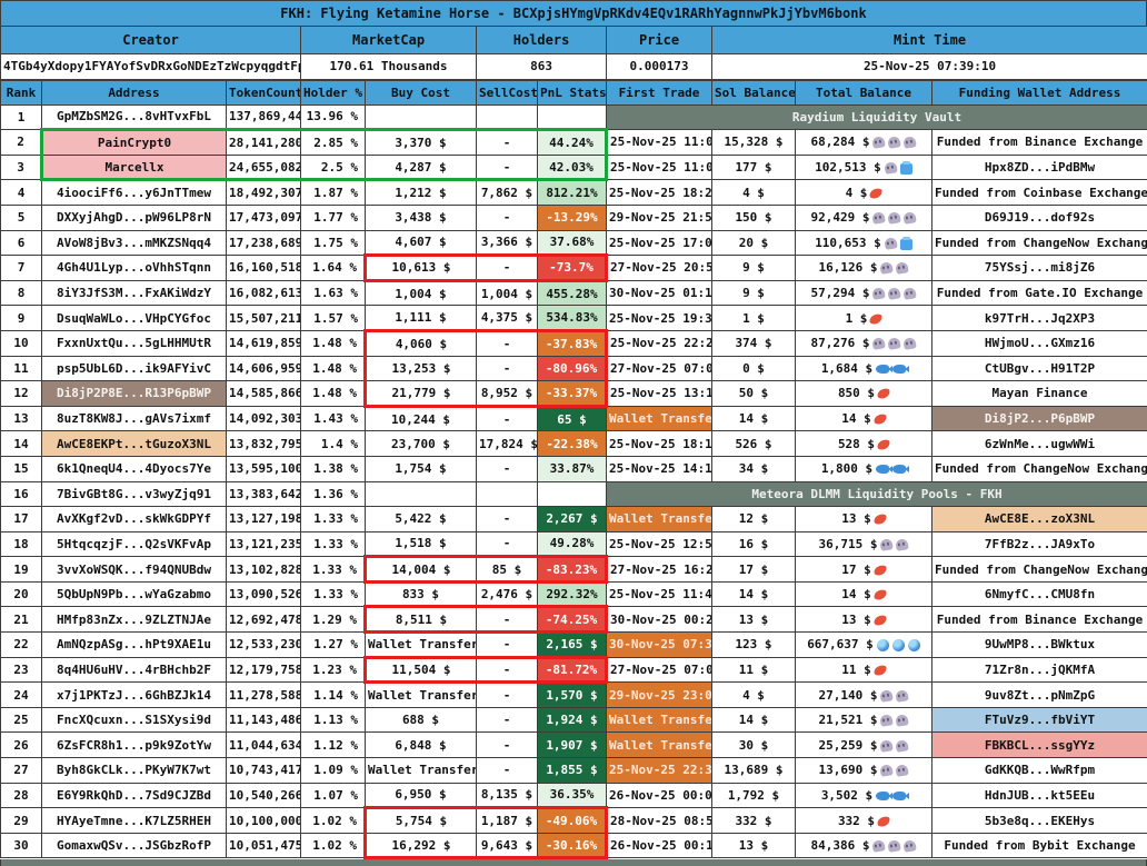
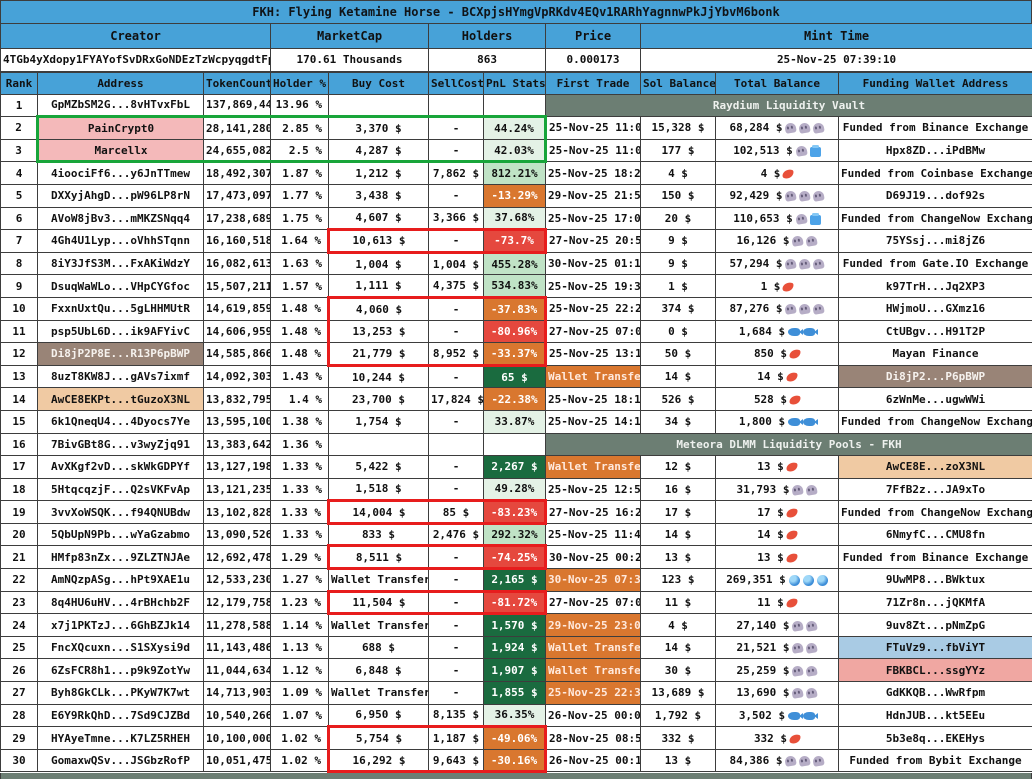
  FKH: Flying Ketamine Horse - BCXpjsHYmgVpRKdv4EQv1RARhYagnnwPkJjYbvM6bonk
  Creator	MarketCap	Holders	Price	Mint Time
  4TGb4yXdopy1FYAYofSvDRxGoNDEzTzWcpyqgdtF	170.61 Thousands	863	0.000173	25-Nov-25 07:39:10
  Rank	Address	TokenCount	Holder %	Buy Cost	SellCost	PnL Stats	First Trade	Sol Balance	Total Balance	Funding Wallet Address
  1	GpMZbSM2G...8vHTvxFbL	137,869,44	13.96 %				Raydium Liquidity Vault
  2	PainCrypt0	28,141,280	2.85 %	3,370 $	-	44.24%	25-Nov-25 11:0	15,328 $	68,284 $	Funded from Binance Exchange
  3	Marcellx	24,655,082	2.5 %	4,287 $	-	42.03%	25-Nov-25 11:0	177 $	102,513 $	Hpx8ZD...iPdBMw
  4	4ioociFf6...y6JnTTmew	18,492,307	1.87 %	1,212 $	7,862 $	812.21%	25-Nov-25 18:2	4 $	4 $	Funded from Coinbase Exchange
  5	DXXyjAhgD...pW96LP8rN	17,473,097	1.77 %	3,438 $	-	-13.29%	29-Nov-25 21:5	150 $	92,429 $	D69J19...dof92s
  6	AVoW8jBv3...mMKZSNqq4	17,238,689	1.75 %	4,607 $	3,366 $	37.68%	25-Nov-25 17:0	20 $	110,653 $	Funded from ChangeNow Exchang
  7	4Gh4U1Lyp...oVhhSTqnn	16,160,518	1.64 %	10,613 $	-	-73.7%	27-Nov-25 20:5	9 $	16,126 $	75YSsj...mi8jZ6
  8	8iY3JfS3M...FxAKiWdzY	16,082,613	1.63 %	1,004 $	1,004 $	455.28%	30-Nov-25 01:1	9 $	57,294 $	Funded from Gate.IO Exchange
  9	DsuqWaWLo...VHpCYGfoc	15,507,211	1.57 %	1,111 $	4,375 $	534.83%	25-Nov-25 19:3	1 $	1 $	k97TrH...Jq2XP3
  10	FxxnUxtQu...5gLHHMUtR	14,619,859	1.48 %	4,060 $	-	-37.83%	25-Nov-25 22:2	374 $	87,276 $	HWjmoU...GXmz16
  11	psp5UbL6D...ik9AFYivC	14,606,959	1.48 %	13,253 $	-	-80.96%	27-Nov-25 07:0	0 $	1,684 $	CtUBgv...H91T2P
  12	Di8jP2P8E...R13P6pBWP	14,585,866	1.48 %	21,779 $	8,952 $	-33.37%	25-Nov-25 13:1	50 $	850 $	Mayan Finance
  13	8uzT8KW8J...gAVs7ixmf	14,092,303	1.43 %	10,244 $	-	65 $	Wallet Transfe	14 $	14 $	Di8jP2...P6pBWP
  14	AwCE8EKPt...tGuzoX3NL	13,832,795	1.4 %	23,700 $	17,824 $	-22.38%	25-Nov-25 18:1	526 $	528 $	6zWnMe...ugwWWi
  15	6k1QneqU4...4Dyocs7Ye	13,595,100	1.38 %	1,754 $	-	33.87%	25-Nov-25 14:1	34 $	1,800 $	Funded from ChangeNow Exchang
  16	7BivGBt8G...v3wyZjq91	13,383,642	1.36 %				Meteora DLMM Liquidity Pools - FKH
  17	AvXKgf2vD...skWkGDPYf	13,127,198	1.33 %	5,422 $	-	2,267 $	Wallet Transfe	12 $	13 $	AwCE8E...zoX3NL
- 18	5HtqcqzjF...Q2sVKFvAp	13,121,235	1.33 %	1,518 $	-	49.28%	25-Nov-25 12:5	16 $	36,715 $	7FfB2z...JA9xTo
+ 18	5HtqcqzjF...Q2sVKFvAp	13,121,235	1.33 %	1,518 $	-	49.28%	25-Nov-25 12:5	16 $	31,793 $	7FfB2z...JA9xTo
  19	3vvXoWSQK...f94QNUBdw	13,102,828	1.33 %	14,004 $	85 $	-83.23%	27-Nov-25 16:2	17 $	17 $	Funded from ChangeNow Exchang
  20	5QbUpN9Pb...wYaGzabmo	13,090,526	1.33 %	833 $	2,476 $	292.32%	25-Nov-25 11:4	14 $	14 $	6NmyfC...CMU8fn
  21	HMfp83nZx...9ZLZTNJAe	12,692,478	1.29 %	8,511 $	-	-74.25%	30-Nov-25 00:2	13 $	13 $	Funded from Binance Exchange
- 22	AmNQzpASg...hPt9XAE1u	12,533,230	1.27 %	Wallet Transfer	-	2,165 $	30-Nov-25 07:3	123 $	667,637 $	9UwMP8...BWktux
+ 22	AmNQzpASg...hPt9XAE1u	12,533,230	1.27 %	Wallet Transfer	-	2,165 $	30-Nov-25 07:3	123 $	269,351 $	9UwMP8...BWktux
  23	8q4HU6uHV...4rBHchb2F	12,179,758	1.23 %	11,504 $	-	-81.72%	27-Nov-25 07:0	11 $	11 $	71Zr8n...jQKMfA
  24	x7j1PKTzJ...6GhBZJk14	11,278,588	1.14 %	Wallet Transfer	-	1,570 $	29-Nov-25 23:0	4 $	27,140 $	9uv8Zt...pNmZpG
  25	FncXQcuxn...S1SXysi9d	11,143,486	1.13 %	688 $	-	1,924 $	Wallet Transfe	14 $	21,521 $	FTuVz9...fbViYT
  26	6ZsFCR8h1...p9k9ZotYw	11,044,634	1.12 %	6,848 $	-	1,907 $	Wallet Transfe	30 $	25,259 $	FBKBCL...ssgYYz
- 27	Byh8GkCLk...PKyW7K7wt	10,743,417	1.09 %	Wallet Transfer	-	1,855 $	25-Nov-25 22:3	13,689 $	13,690 $	GdKKQB...WwRfpm
+ 27	Byh8GkCLk...PKyW7K7wt	14,713,903	1.09 %	Wallet Transfer	-	1,855 $	25-Nov-25 22:3	13,689 $	13,690 $	GdKKQB...WwRfpm
  28	E6Y9RkQhD...7Sd9CJZBd	10,540,266	1.07 %	6,950 $	8,135 $	36.35%	26-Nov-25 00:0	1,792 $	3,502 $	HdnJUB...kt5EEu
  29	HYAyeTmne...K7LZ5RHEH	10,100,000	1.02 %	5,754 $	1,187 $	-49.06%	28-Nov-25 08:5	332 $	332 $	5b3e8q...EKEHys
  30	GomaxwQSv...JSGbzRofP	10,051,475	1.02 %	16,292 $	9,643 $	-30.16%	26-Nov-25 00:1	13 $	84,386 $	Funded from Bybit Exchange
